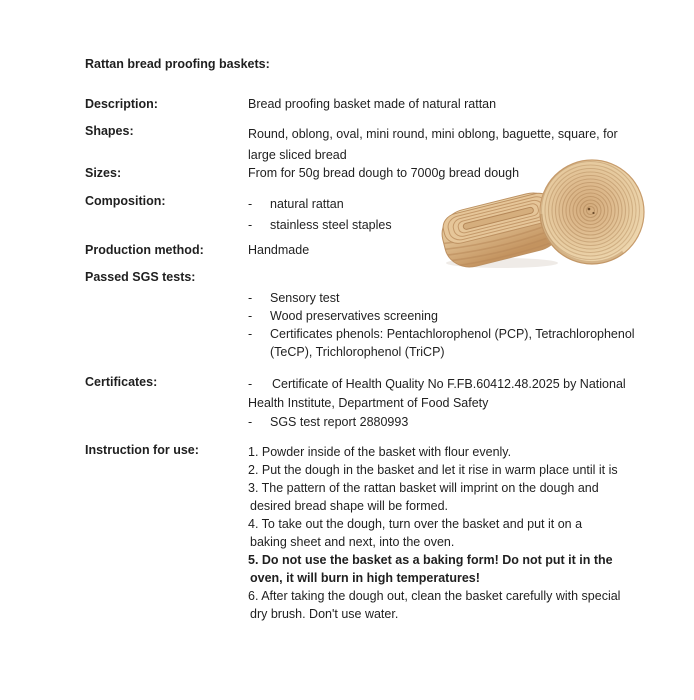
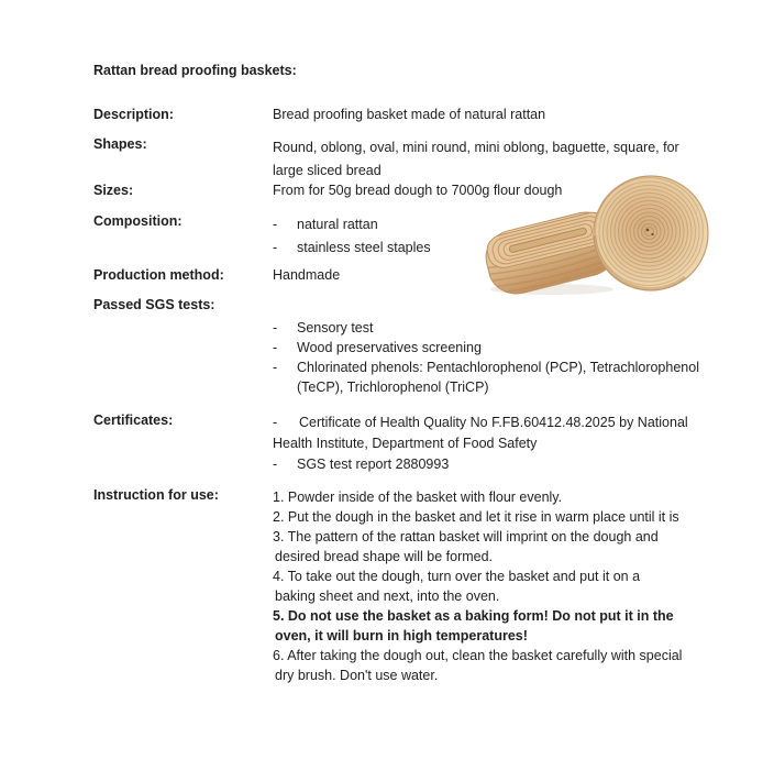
  Rattan bread proofing baskets:
  Description:
  Bread proofing basket made of natural rattan
  Shapes:
  Round, oblong, oval, mini round, mini oblong, baguette, square, for
  large sliced bread
  Sizes:
- From for 50g bread dough to 7000g bread dough
+ From for 50g bread dough to 7000g flour dough
  Composition:
  -
  natural rattan
  -
  stainless steel staples
  Production method:
  Handmade
  Passed SGS tests:
  -
  Sensory test
  -
  Wood preservatives screening
  -
- Certificates phenols: Pentachlorophenol (PCP), Tetrachlorophenol
+ Chlorinated phenols: Pentachlorophenol (PCP), Tetrachlorophenol
  (TeCP), Trichlorophenol (TriCP)
  Certificates:
  -
  Certificate of Health Quality No F.FB.60412.48.2025 by National
  Health Institute, Department of Food Safety
  -
  SGS test report 2880993
  Instruction for use:
  1. Powder inside of the basket with flour evenly.
  2. Put the dough in the basket and let it rise in warm place until it is
  3. The pattern of the rattan basket will imprint on the dough and
  desired bread shape will be formed.
  4. To take out the dough, turn over the basket and put it on a
  baking sheet and next, into the oven.
  5. Do not use the basket as a baking form! Do not put it in the
  oven, it will burn in high temperatures!
  6. After taking the dough out, clean the basket carefully with special
  dry brush. Don't use water.
